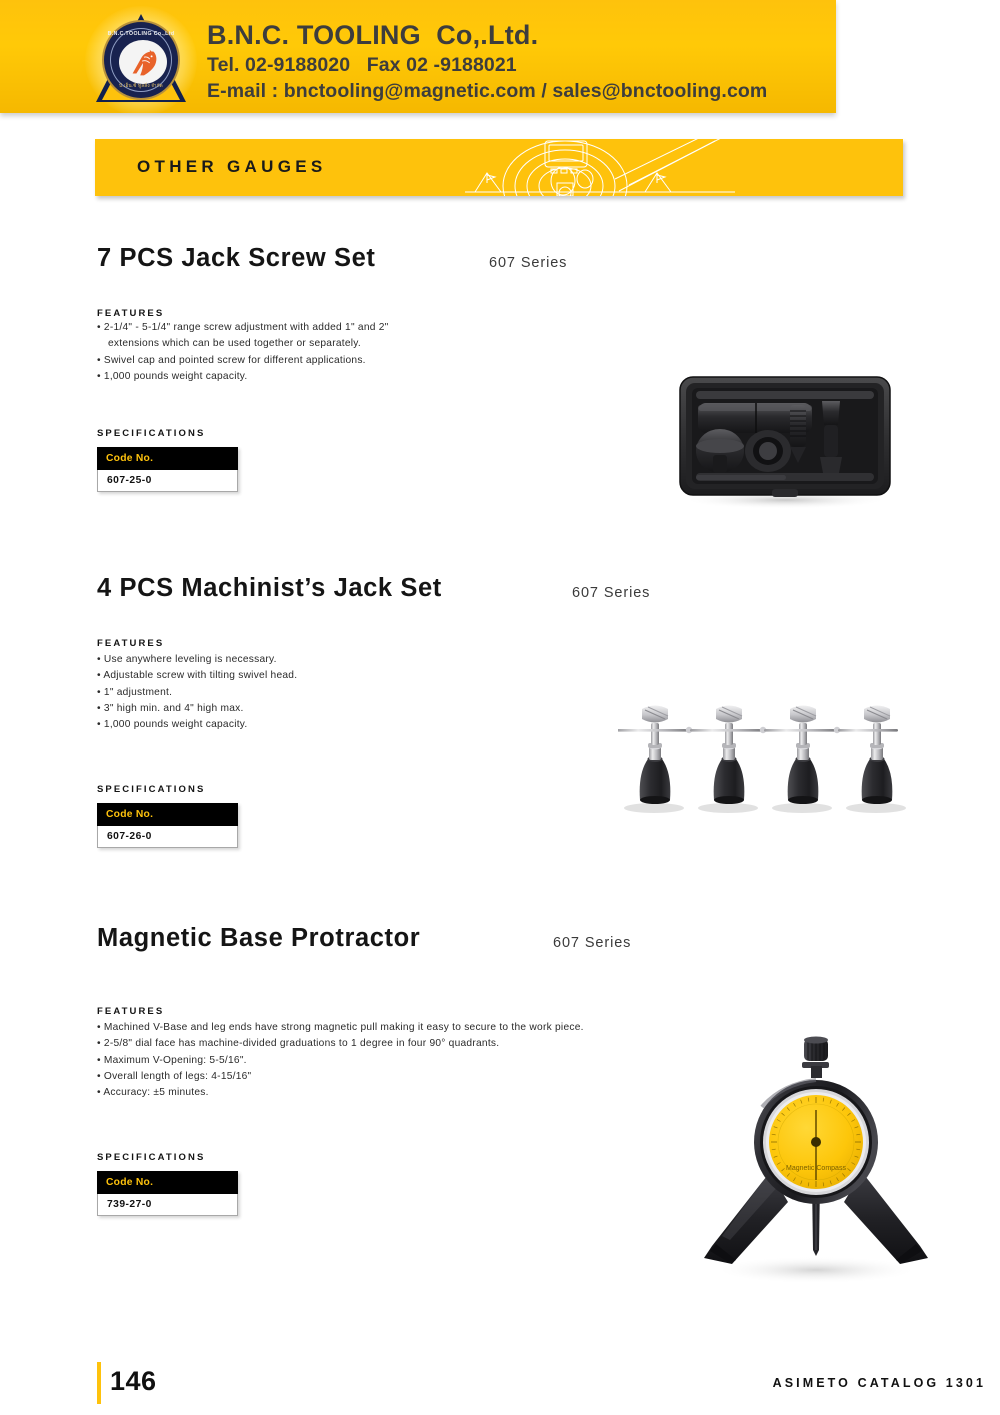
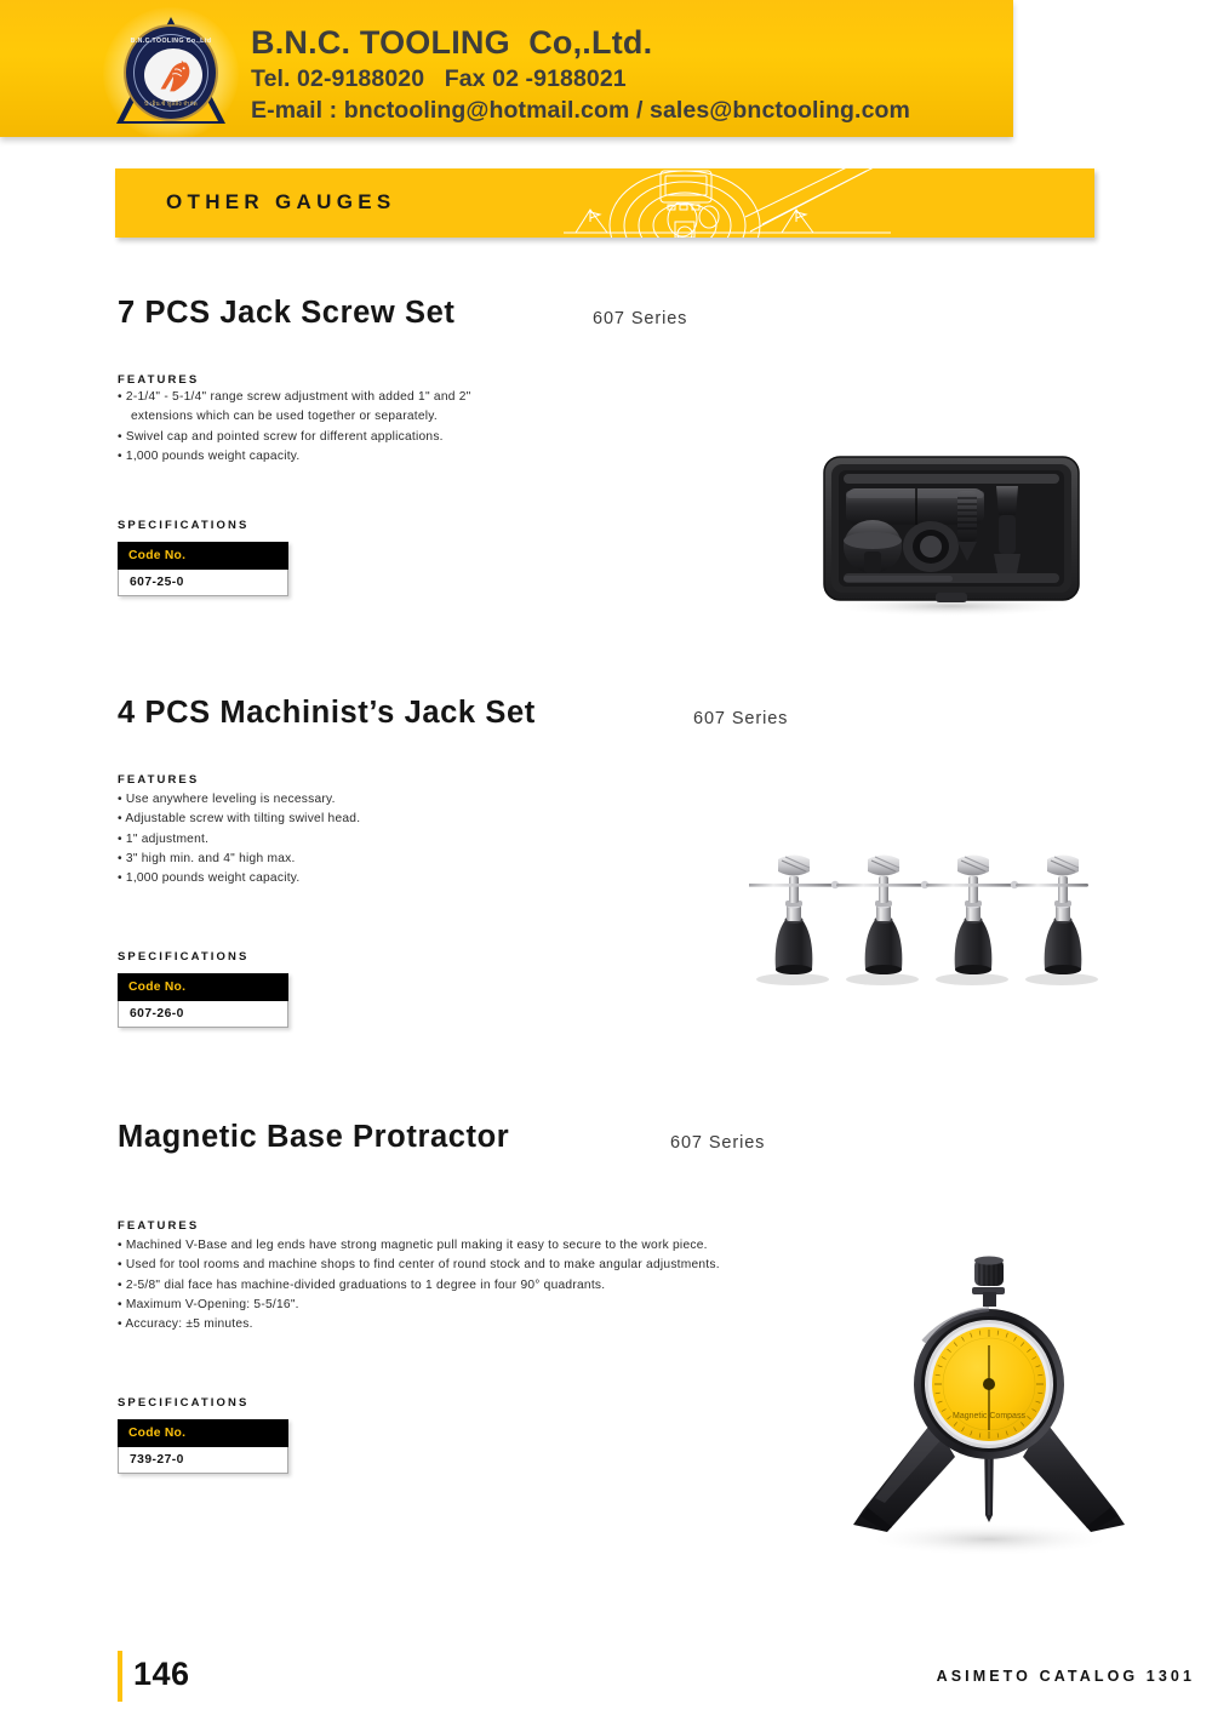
  B.N.C. TOOLING Co,.Ltd.
  Tel. 02-9188020 Fax 02 -9188021
- E-mail : bnctooling@magnetic.com / sales@bnctooling.com
+ E-mail : bnctooling@hotmail.com / sales@bnctooling.com
  OTHER GAUGES
  7 PCS Jack Screw Set
  607 Series
  FEATURES
  • 2-1/4" - 5-1/4" range screw adjustment with added 1" and 2"
  extensions which can be used together or separately.
  • Swivel cap and pointed screw for different applications.
  • 1,000 pounds weight capacity.
  SPECIFICATIONS
  Code No.
  607-25-0
  4 PCS Machinist’s Jack Set
  607 Series
  FEATURES
  • Use anywhere leveling is necessary.
  • Adjustable screw with tilting swivel head.
  • 1" adjustment.
  • 3" high min. and 4" high max.
  • 1,000 pounds weight capacity.
  SPECIFICATIONS
  Code No.
  607-26-0
  Magnetic Base Protractor
  607 Series
  FEATURES
  • Machined V-Base and leg ends have strong magnetic pull making it easy to secure to the work piece.
+ • Used for tool rooms and machine shops to find center of round stock and to make angular adjustments.
  • 2-5/8" dial face has machine-divided graduations to 1 degree in four 90° quadrants.
  • Maximum V-Opening: 5-5/16".
- • Overall length of legs: 4-15/16"
  • Accuracy: ±5 minutes.
  SPECIFICATIONS
  Code No.
  739-27-0
  146
  ASIMETO CATALOG 1301
